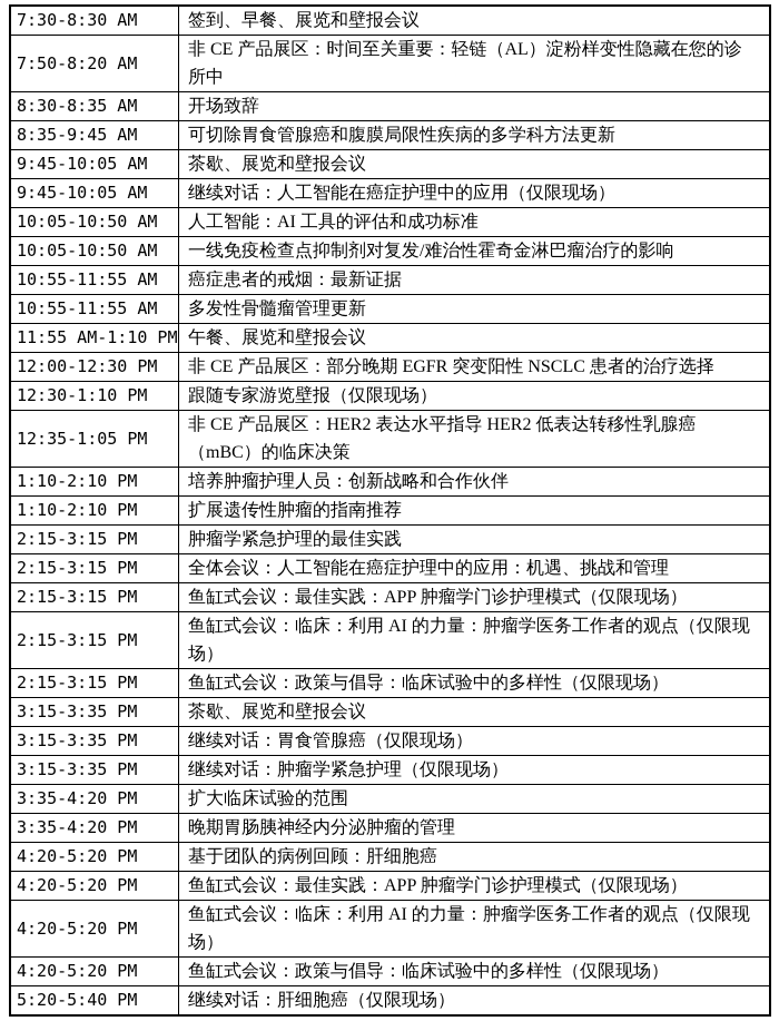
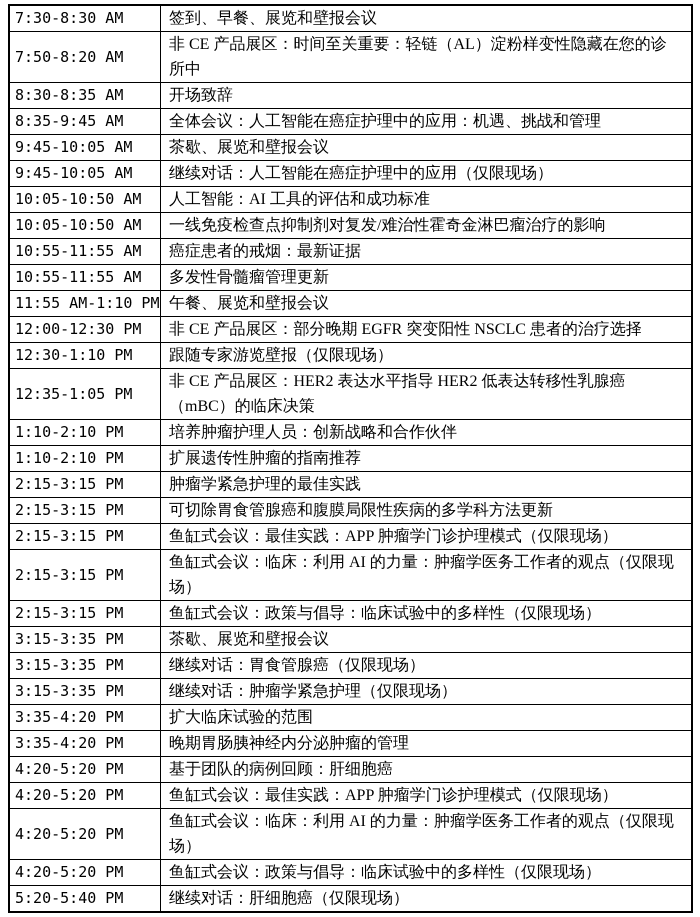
  7:30-8:30 AM	签到、早餐、展览和壁报会议
  7:50-8:20 AM	非 CE 产品展区：时间至关重要：轻链（AL）淀粉样变性隐藏在您的诊所中
  8:30-8:35 AM	开场致辞
- 8:35-9:45 AM	可切除胃食管腺癌和腹膜局限性疾病的多学科方法更新
+ 8:35-9:45 AM	全体会议：人工智能在癌症护理中的应用：机遇、挑战和管理
  9:45-10:05 AM	茶歇、展览和壁报会议
  9:45-10:05 AM	继续对话：人工智能在癌症护理中的应用（仅限现场）
  10:05-10:50 AM	人工智能：AI 工具的评估和成功标准
  10:05-10:50 AM	一线免疫检查点抑制剂对复发/难治性霍奇金淋巴瘤治疗的影响
  10:55-11:55 AM	癌症患者的戒烟：最新证据
  10:55-11:55 AM	多发性骨髓瘤管理更新
  11:55 AM-1:10 PM	午餐、展览和壁报会议
  12:00-12:30 PM	非 CE 产品展区：部分晚期 EGFR 突变阳性 NSCLC 患者的治疗选择
  12:30-1:10 PM	跟随专家游览壁报（仅限现场）
  12:35-1:05 PM	非 CE 产品展区：HER2 表达水平指导 HER2 低表达转移性乳腺癌（mBC）的临床决策
  1:10-2:10 PM	培养肿瘤护理人员：创新战略和合作伙伴
  1:10-2:10 PM	扩展遗传性肿瘤的指南推荐
  2:15-3:15 PM	肿瘤学紧急护理的最佳实践
- 2:15-3:15 PM	全体会议：人工智能在癌症护理中的应用：机遇、挑战和管理
+ 2:15-3:15 PM	可切除胃食管腺癌和腹膜局限性疾病的多学科方法更新
  2:15-3:15 PM	鱼缸式会议：最佳实践：APP 肿瘤学门诊护理模式（仅限现场）
  2:15-3:15 PM	鱼缸式会议：临床：利用 AI 的力量：肿瘤学医务工作者的观点（仅限现场）
  2:15-3:15 PM	鱼缸式会议：政策与倡导：临床试验中的多样性（仅限现场）
  3:15-3:35 PM	茶歇、展览和壁报会议
  3:15-3:35 PM	继续对话：胃食管腺癌（仅限现场）
  3:15-3:35 PM	继续对话：肿瘤学紧急护理（仅限现场）
  3:35-4:20 PM	扩大临床试验的范围
  3:35-4:20 PM	晚期胃肠胰神经内分泌肿瘤的管理
  4:20-5:20 PM	基于团队的病例回顾：肝细胞癌
  4:20-5:20 PM	鱼缸式会议：最佳实践：APP 肿瘤学门诊护理模式（仅限现场）
  4:20-5:20 PM	鱼缸式会议：临床：利用 AI 的力量：肿瘤学医务工作者的观点（仅限现场）
  4:20-5:20 PM	鱼缸式会议：政策与倡导：临床试验中的多样性（仅限现场）
  5:20-5:40 PM	继续对话：肝细胞癌（仅限现场）
